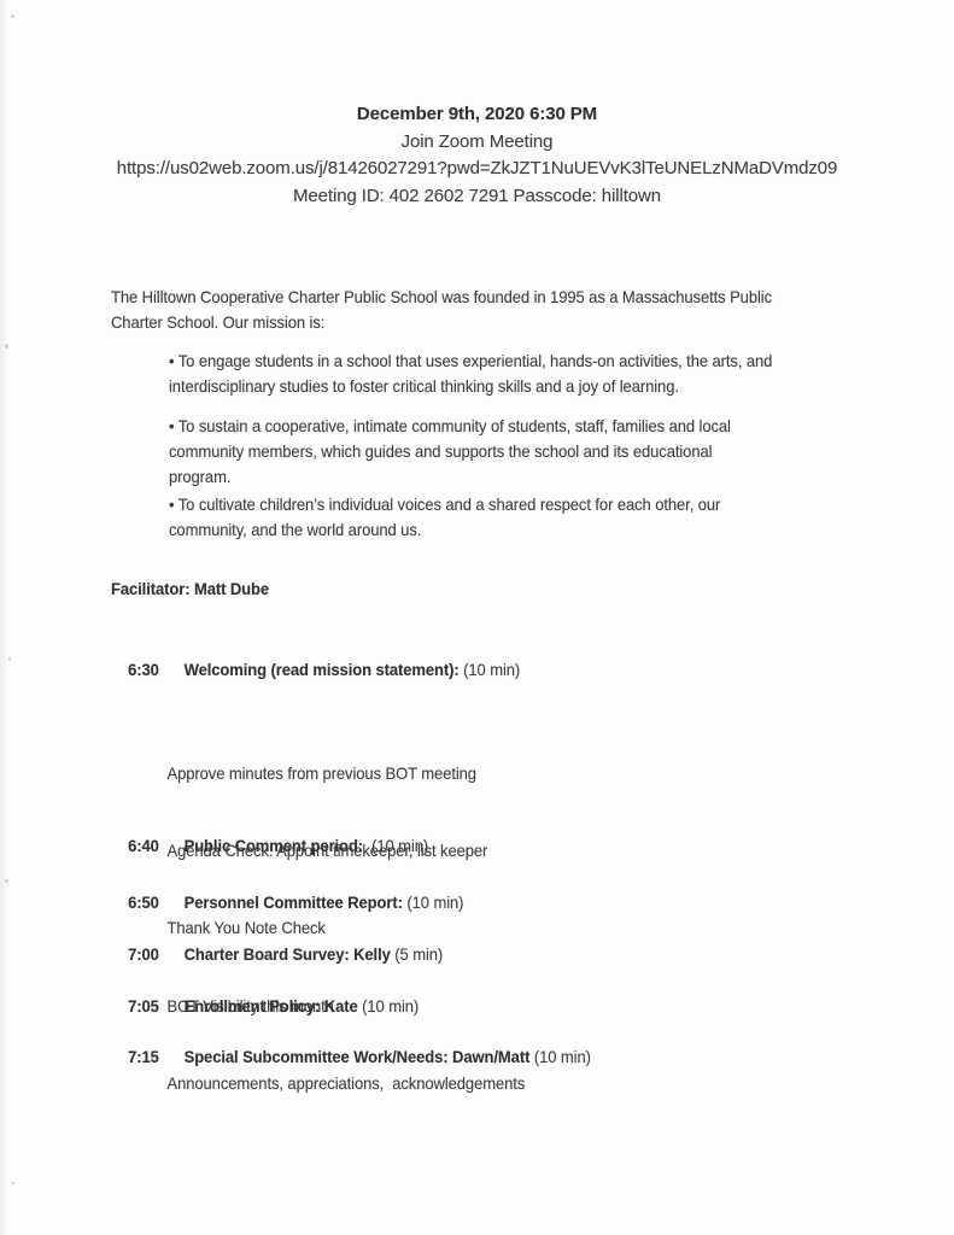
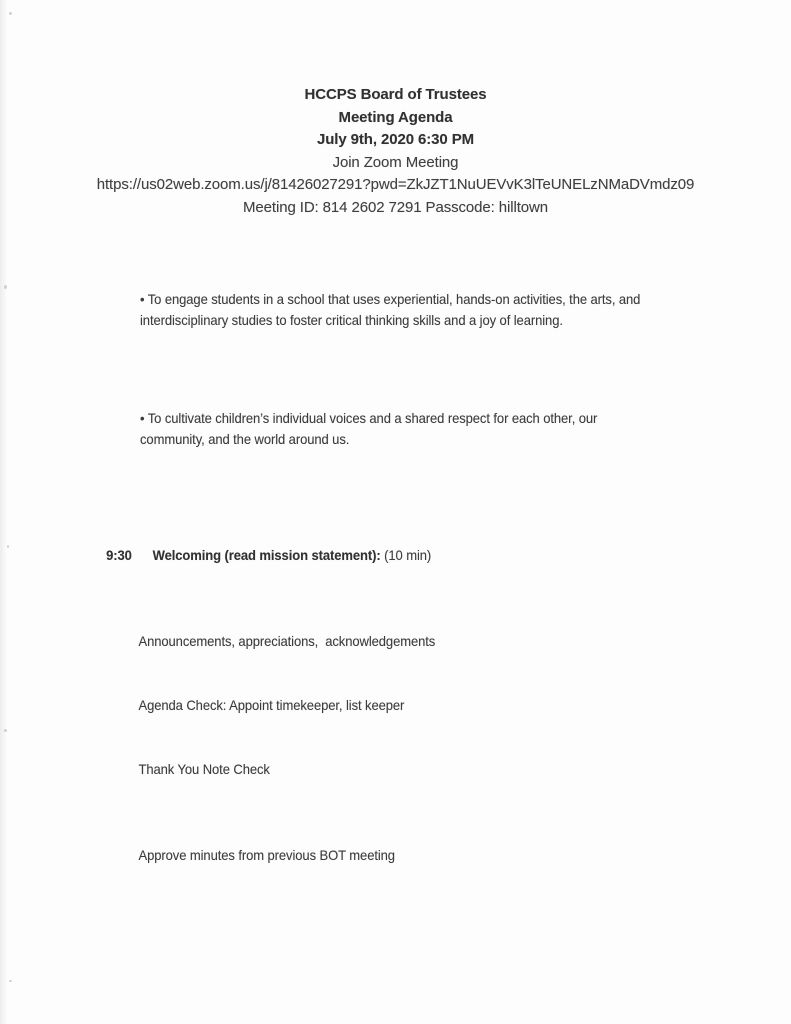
+ HCCPS Board of Trustees
+ Meeting Agenda
- December 9th, 2020 6:30 PM
+ July 9th, 2020 6:30 PM
  Join Zoom Meeting
  https://us02web.zoom.us/j/81426027291?pwd=ZkJZT1NuUEVvK3lTeUNELzNMaDVmdz09
- Meeting ID: 402 2602 7291 Passcode: hilltown
+ Meeting ID: 814 2602 7291 Passcode: hilltown
- The Hilltown Cooperative Charter Public School was founded in 1995 as a Massachusetts Public
- Charter School. Our mission is:
  • To engage students in a school that uses experiential, hands-on activities, the arts, and
  interdisciplinary studies to foster critical thinking skills and a joy of learning.
- • To sustain a cooperative, intimate community of students, staff, families and local
- community members, which guides and supports the school and its educational
- program.
  • To cultivate children’s individual voices and a shared respect for each other, our
  community, and the world around us.
- Facilitator: Matt Dube
- 6:30 Welcoming (read mission statement): (10 min)
+ 9:30 Welcoming (read mission statement): (10 min)
- Approve minutes from previous BOT meeting
+ Announcements, appreciations, acknowledgements
  Agenda Check: Appoint timekeeper, list keeper
  Thank You Note Check
- BOT Visibility this month
- Announcements, appreciations, acknowledgements
+ Approve minutes from previous BOT meeting
- 6:40 Public Comment period: (10 min)
- 6:50 Personnel Committee Report: (10 min)
- 7:00 Charter Board Survey: Kelly (5 min)
- 7:05 Enrollment Policy: Kate (10 min)
- 7:15 Special Subcommittee Work/Needs: Dawn/Matt (10 min)
